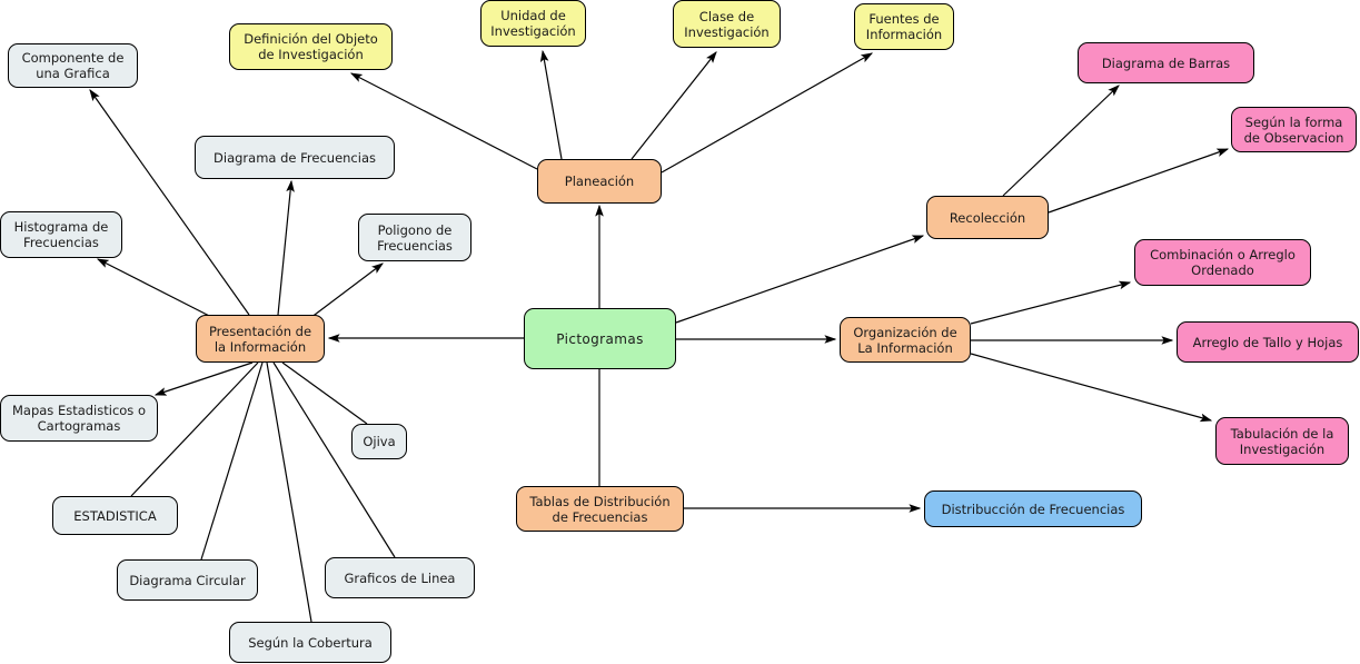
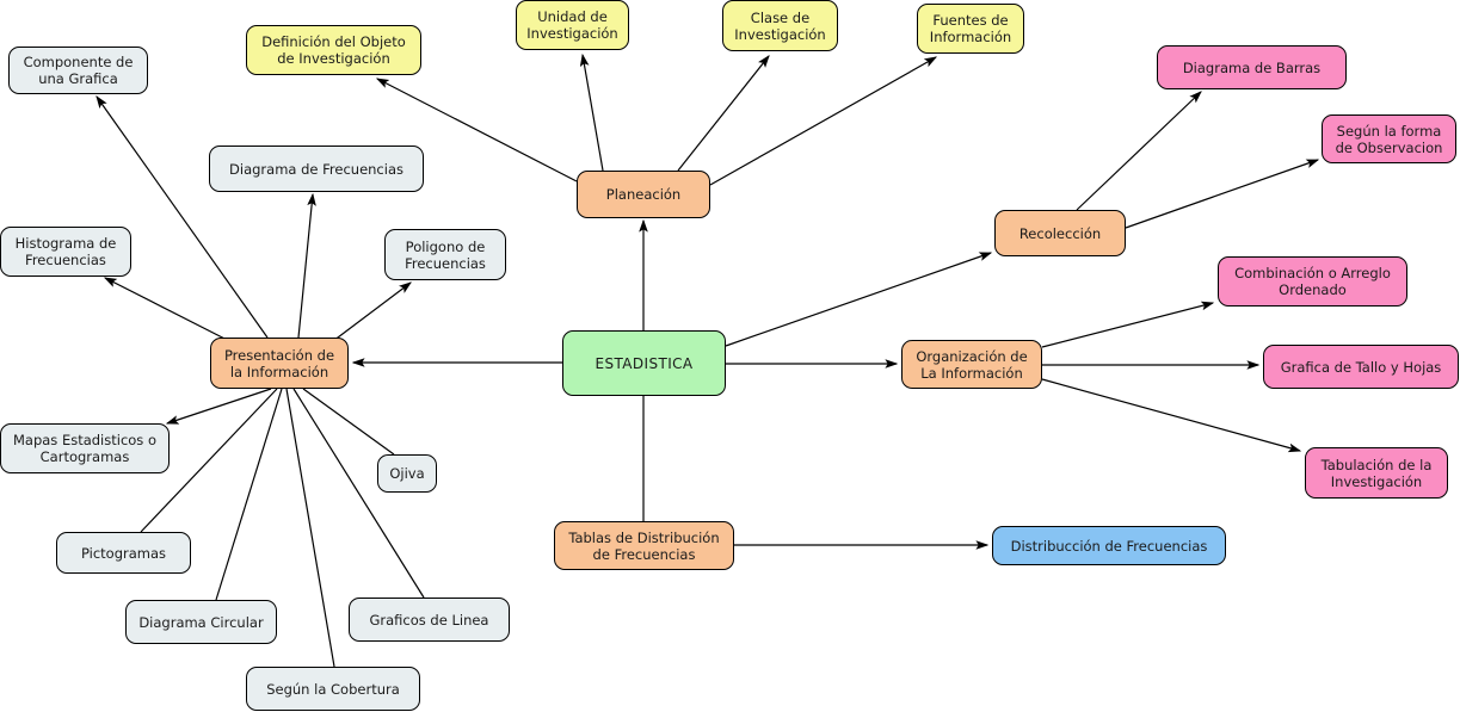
- Pictogramas
+ ESTADISTICA
  Planeación
  Recolección
  Organización de
  La Información
  Presentación de
  la Información
  Tablas de Distribución
  de Frecuencias
  Definición del Objeto
  de Investigación
  Unidad de
  Investigación
  Clase de
  Investigación
  Fuentes de
  Información
  Diagrama de Barras
  Según la forma
  de Observacion
  Combinación o Arreglo
  Ordenado
- Arreglo de Tallo y Hojas
+ Grafica de Tallo y Hojas
  Tabulación de la
  Investigación
  Distribucción de Frecuencias
  Componente de
  una Grafica
  Diagrama de Frecuencias
  Histograma de
  Frecuencias
  Poligono de
  Frecuencias
  Mapas Estadisticos o
  Cartogramas
  Ojiva
- ESTADISTICA
+ Pictogramas
  Diagrama Circular
  Graficos de Linea
  Según la Cobertura
